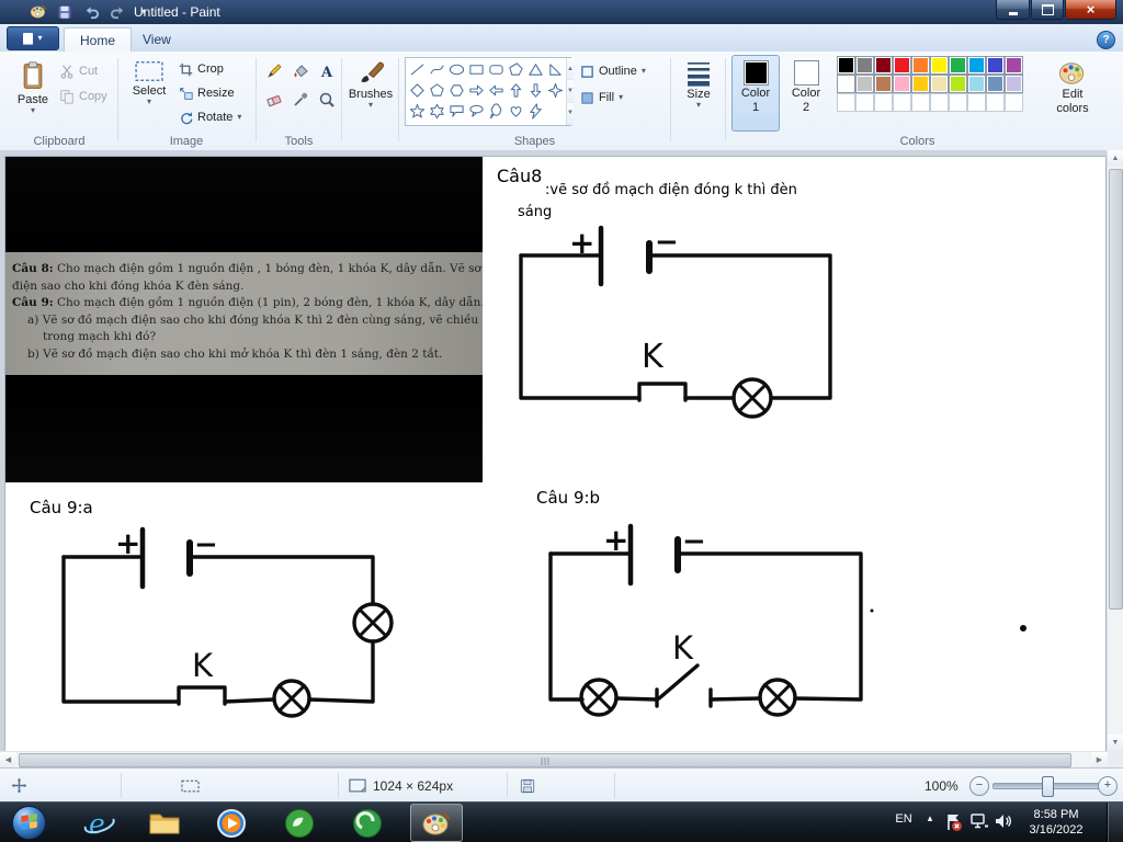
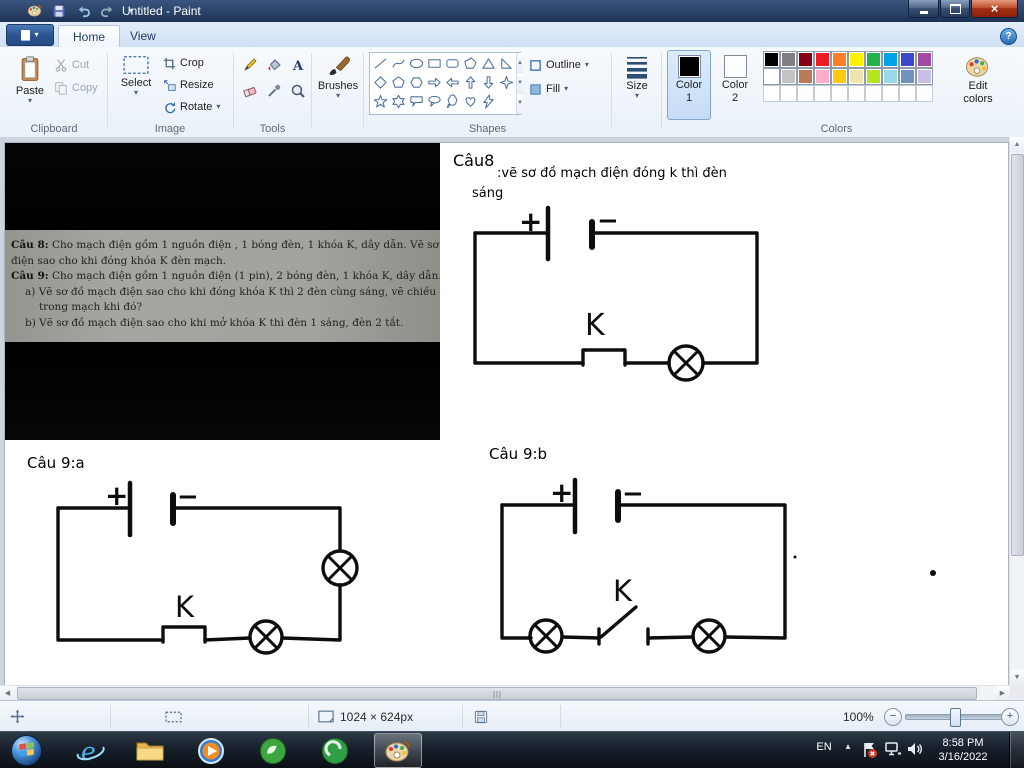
  ▾
  Untitled - Paint
  ×
  ▾
  Home
  View
  ?
  Paste
  ▾
  Cut
  Copy
  Clipboard
  Select
  ▾
  Crop
  Resize
  Rotate
  ▾
  Image
  A
  Tools
  Brushes
  ▾
  Outline
  ▾
  Fill
  ▾
  Shapes
  Size
  ▾
  Color
  1
  Color
  2
  Edit
  colors
  Colors
  Câu 8: Cho mạch điện gồm 1 nguồn điện , 1 bóng đèn, 1 khóa K, dây dẫn. Vẽ s
- điện sao cho khi đóng khóa K đèn sáng.
+ điện sao cho khi đóng khóa K đèn mạch.
  Câu 9: Cho mạch điện gồm 1 nguồn điện (1 pin), 2 bóng đèn, 1 khóa K, dây dẫ
  a) Vẽ sơ đồ mạch điện sao cho khi đóng khóa K thì 2 đèn cùng sáng, vẽ chiều
  trong mạch khi đó?
  b) Vẽ sơ đồ mạch điện sao cho khi mở khóa K thì đèn 1 sáng, đèn 2 tắt.
  Câu8
  :vẽ sơ đồ mạch điện đóng k thì đèn
  sáng
  Câu 9:a
  Câu 9:b
  +
  −
  K
  +
  −
  K
  +
  −
  K
  1024 × 624px
  100%
  −
  +
  e
  EN
  ▴
  8:58 PM
  3/16/2022
